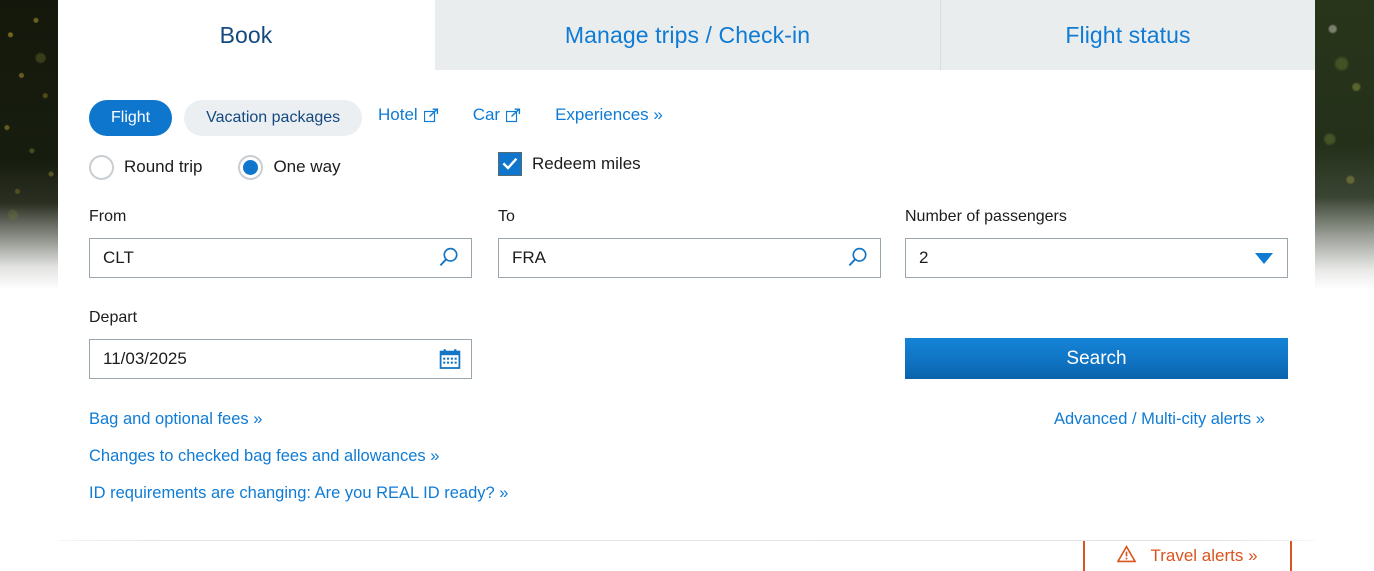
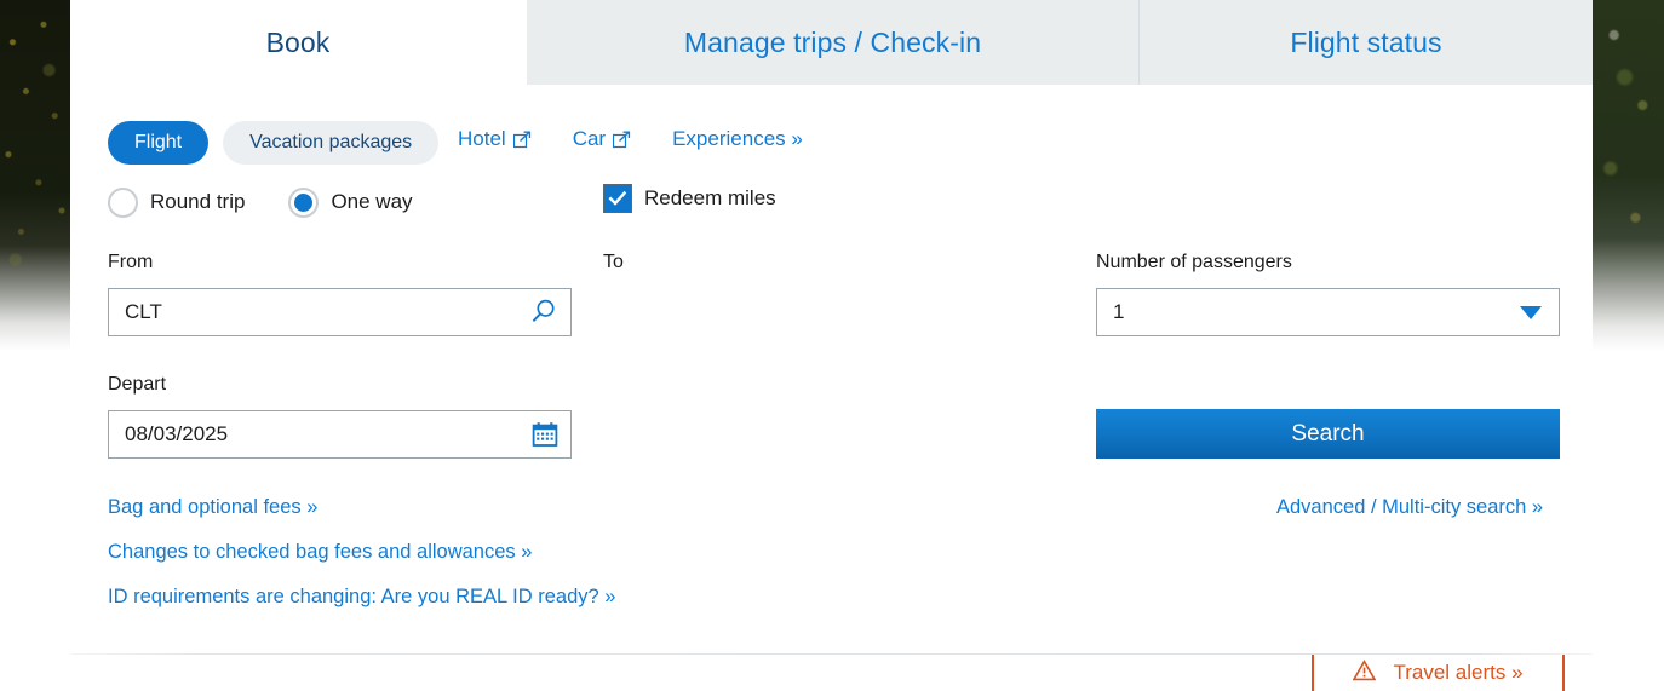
  Book
  Manage trips / Check-in
  Flight status
  Flight
  Vacation packages
  Hotel
  Car
  Experiences »
  Round trip
  One way
  Redeem miles
  From
  CLT
  To
- FRA
  Number of passengers
- 2
+ 1
  Depart
- 11/03/2025
+ 08/03/2025
  Search
  Bag and optional fees »
  Changes to checked bag fees and allowances »
  ID requirements are changing: Are you REAL ID ready? »
- Advanced / Multi-city alerts »
+ Advanced / Multi-city search »
  Travel alerts »
